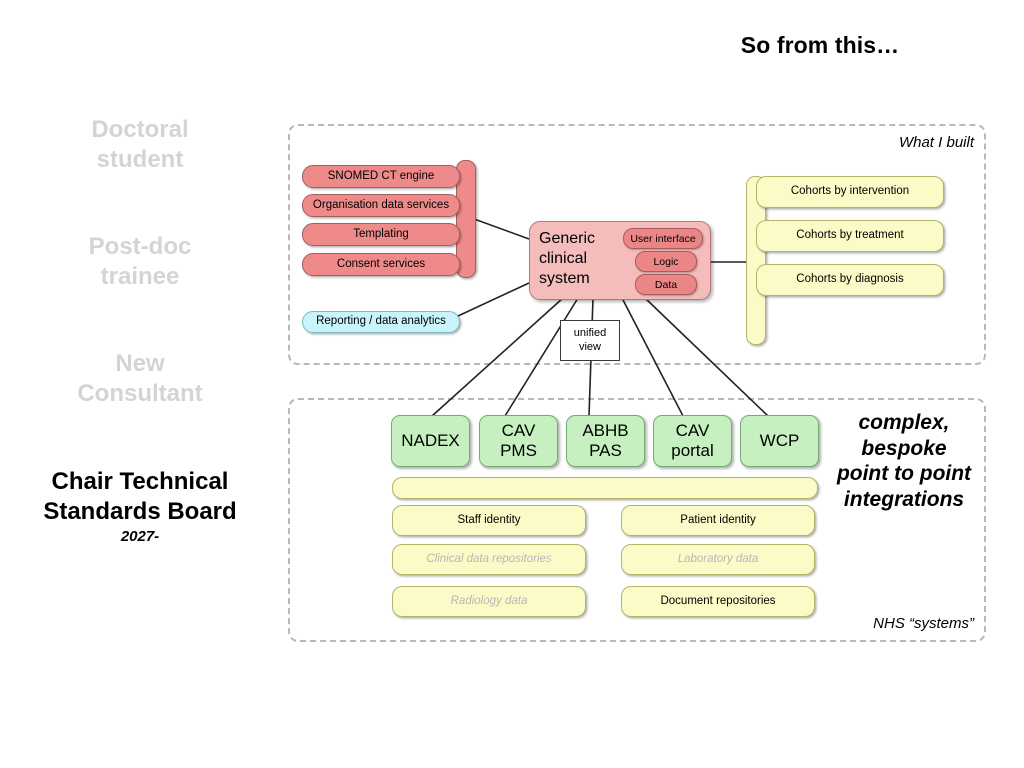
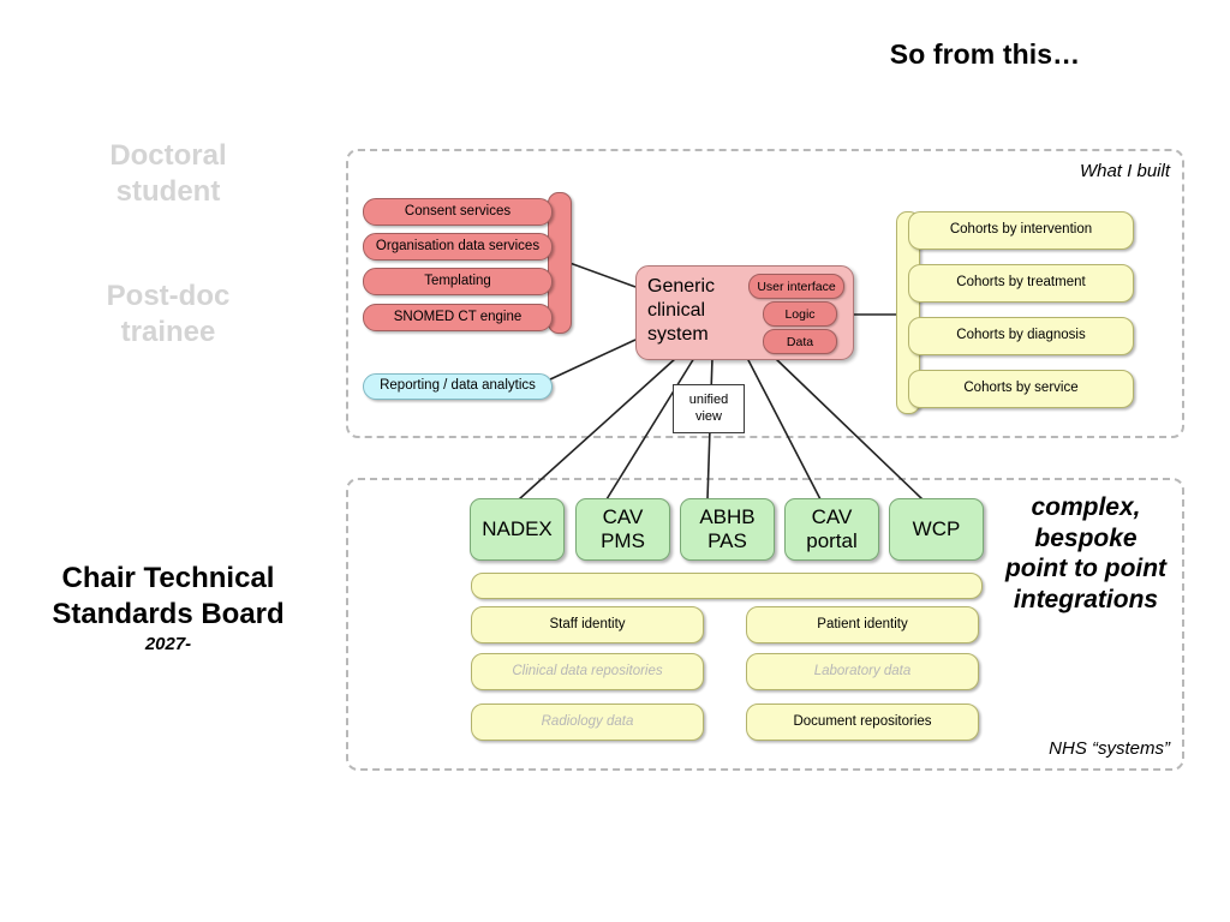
  So from this…
  Doctoral
  student
  Post-doc
  trainee
- New
- Consultant
  Chair Technical
  Standards Board
  2027-
  What I built
  NHS “systems”
- SNOMED CT engine
+ Consent services
  Organisation data services
  Templating
- Consent services
+ SNOMED CT engine
  Reporting / data analytics
  Generic
  clinical
  system
  User interface
  Logic
  Data
  Cohorts by intervention
  Cohorts by treatment
  Cohorts by diagnosis
+ Cohorts by service
  unified
  view
  NADEX
  CAV
  PMS
  ABHB
  PAS
  CAV
  portal
  WCP
  Staff identity
  Clinical data repositories
  Radiology data
  Patient identity
  Laboratory data
  Document repositories
  complex,
  bespoke
  point to point
  integrations
